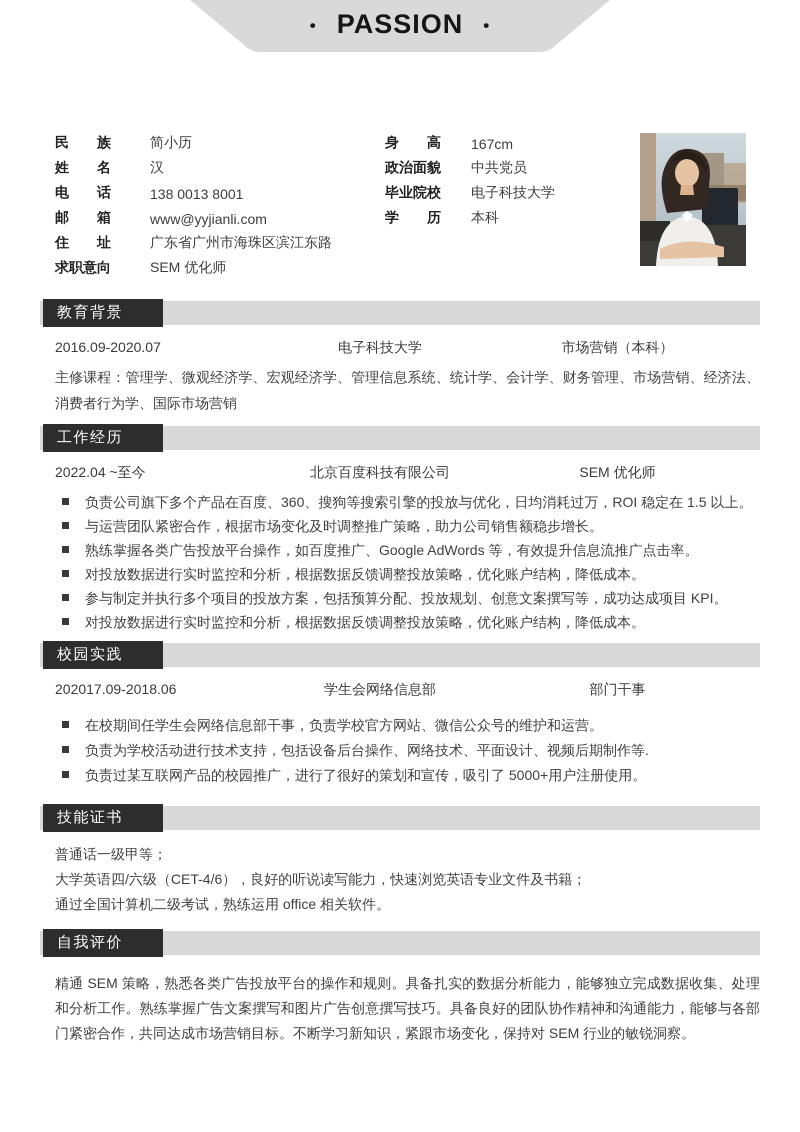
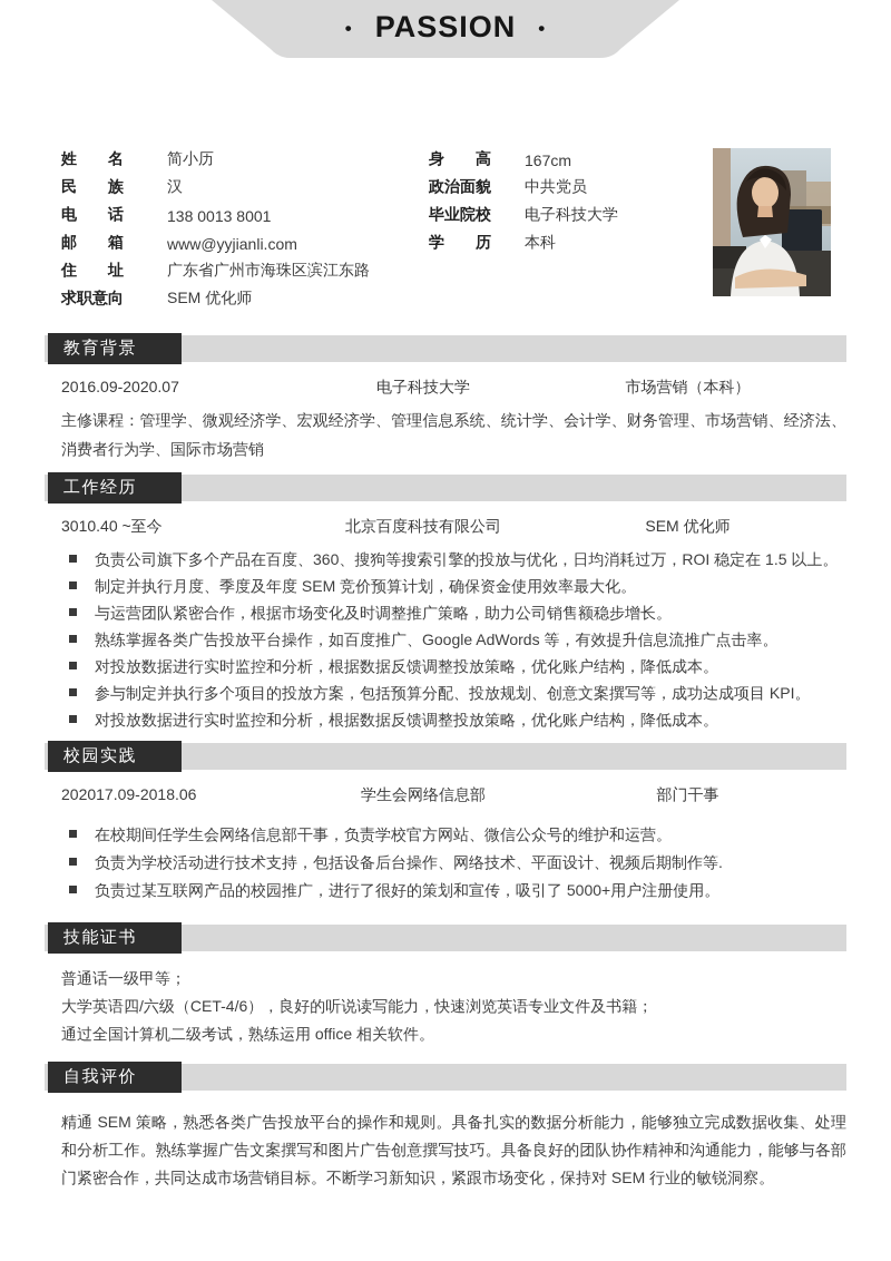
  •
  PASSION
  •
- 民 族
+ 姓 名
  简小历
- 姓 名
+ 民 族
  汉
  电 话
  138 0013 8001
  邮 箱
  www@yyjianli.com
  住 址
  广东省广州市海珠区滨江东路
  求职意向
  SEM 优化师
  身 高
  167cm
  政治面貌
  中共党员
  毕业院校
  电子科技大学
  学 历
  本科
  教育背景
  2016.09-2020.07
  电子科技大学
  市场营销（本科）
  主修课程：管理学、微观经济学、宏观经济学、管理信息系统、统计学、会计学、财务管理、市场营销、经济法、消费者行为学、国际市场营销
  工作经历
- 2022.04 ~至今
+ 3010.40 ~至今
  北京百度科技有限公司
  SEM 优化师
  负责公司旗下多个产品在百度、360、搜狗等搜索引擎的投放与优化，日均消耗过万，ROI 稳定在 1.5 以上。
+ 制定并执行月度、季度及年度 SEM 竞价预算计划，确保资金使用效率最大化。
  与运营团队紧密合作，根据市场变化及时调整推广策略，助力公司销售额稳步增长。
  熟练掌握各类广告投放平台操作，如百度推广、Google AdWords 等，有效提升信息流推广点击率。
  对投放数据进行实时监控和分析，根据数据反馈调整投放策略，优化账户结构，降低成本。
  参与制定并执行多个项目的投放方案，包括预算分配、投放规划、创意文案撰写等，成功达成项目 KPI。
  对投放数据进行实时监控和分析，根据数据反馈调整投放策略，优化账户结构，降低成本。
  校园实践
  202017.09-2018.06
  学生会网络信息部
  部门干事
  在校期间任学生会网络信息部干事，负责学校官方网站、微信公众号的维护和运营。
  负责为学校活动进行技术支持，包括设备后台操作、网络技术、平面设计、视频后期制作等.
  负责过某互联网产品的校园推广，进行了很好的策划和宣传，吸引了 5000+用户注册使用。
  技能证书
  普通话一级甲等；
  大学英语四/六级（CET-4/6），良好的听说读写能力，快速浏览英语专业文件及书籍；
  通过全国计算机二级考试，熟练运用 office 相关软件。
  自我评价
  精通 SEM 策略，熟悉各类广告投放平台的操作和规则。具备扎实的数据分析能力，能够独立完成数据收集、处理和分析工作。熟练掌握广告文案撰写和图片广告创意撰写技巧。具备良好的团队协作精神和沟通能力，能够与各部门紧密合作，共同达成市场营销目标。不断学习新知识，紧跟市场变化，保持对 SEM 行业的敏锐洞察。
